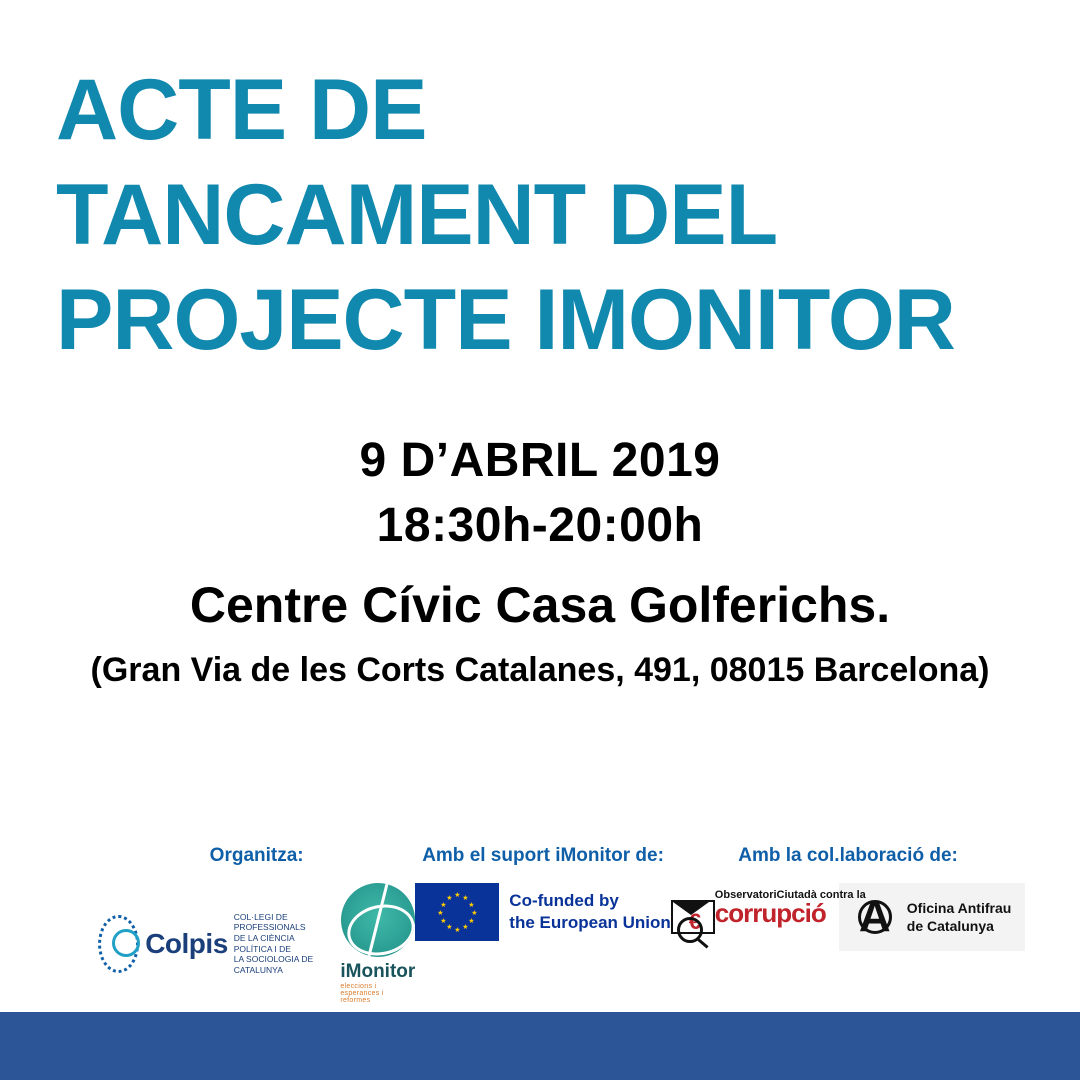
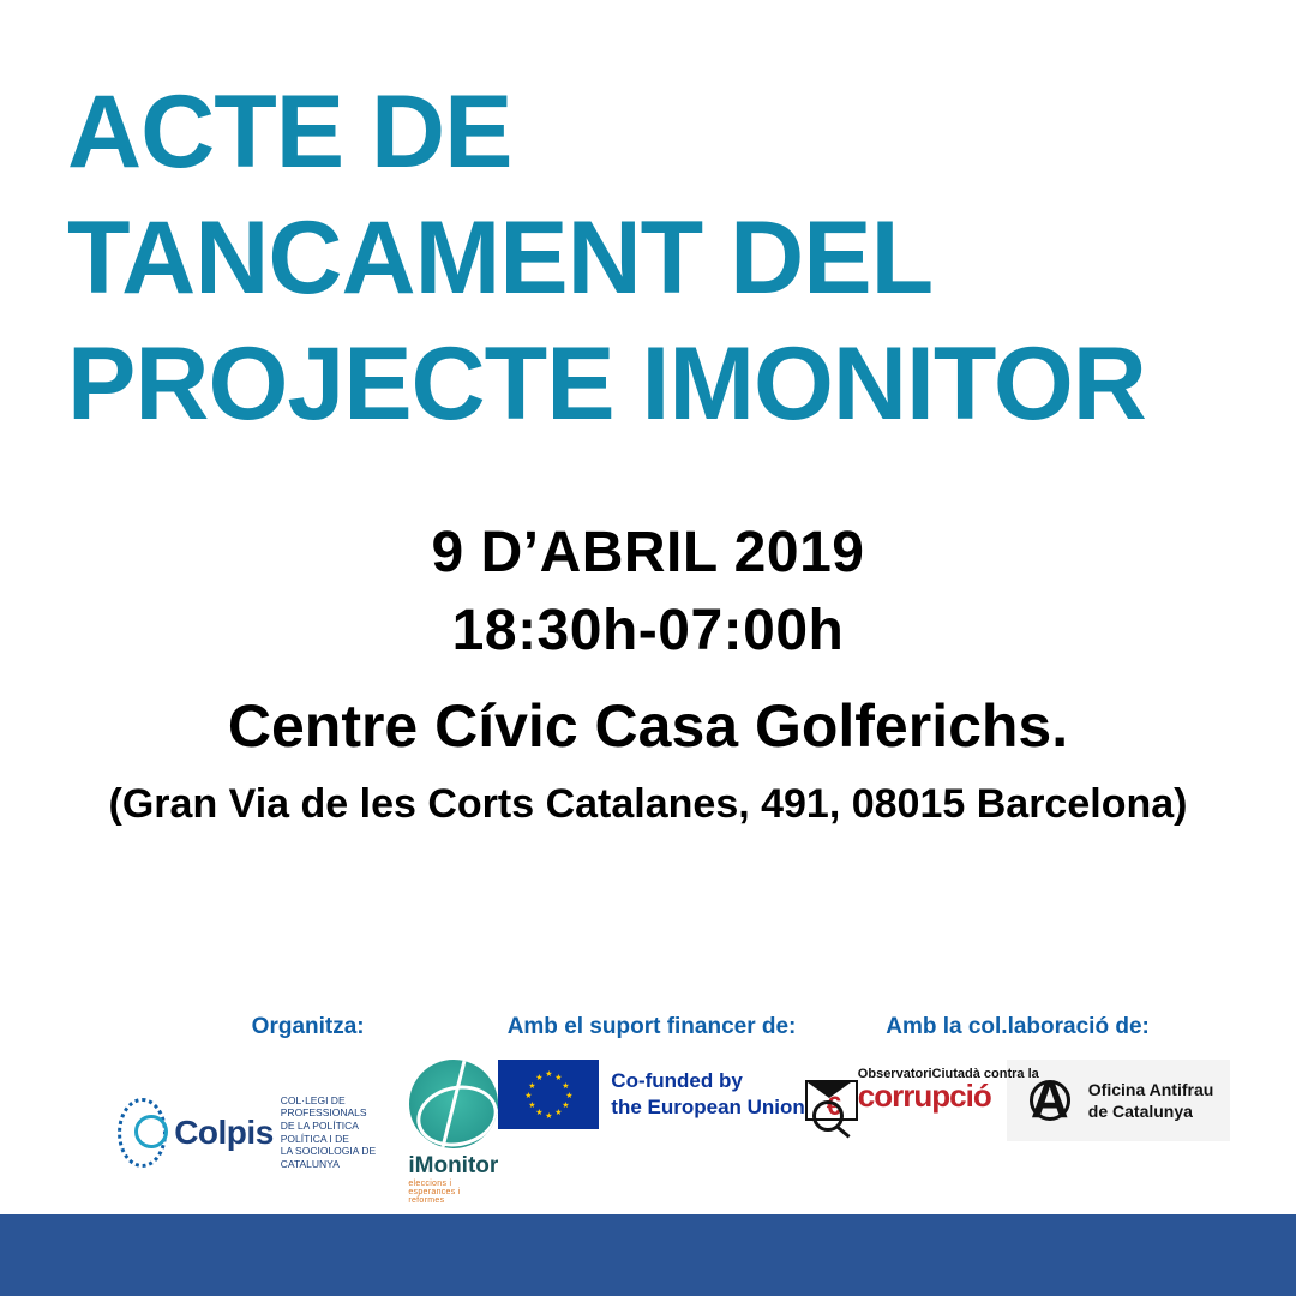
  ACTE DE
  TANCAMENT DEL
  PROJECTE IMONITOR
  9 D’ABRIL 2019
- 18:30h-20:00h
+ 18:30h-07:00h
  Centre Cívic Casa Golferichs.
  (Gran Via de les Corts Catalanes, 491, 08015 Barcelona)
  Organitza:
  Colpis
  COL·LEGI DE PROFESSIONALS
- DE LA CIÈNCIA POLÍTICA I DE
+ DE LA POLÍTICA POLÍTICA I DE
  LA SOCIOLOGIA DE CATALUNYA
  iMonitor
- Amb el suport iMonitor de:
+ Amb el suport financer de:
  Co-funded by
  the European Union
  Amb la col.laboració de:
  ObservatoriCiutadà contra la
  corrupció
  A
  Oficina Antifrau
  de Catalunya
